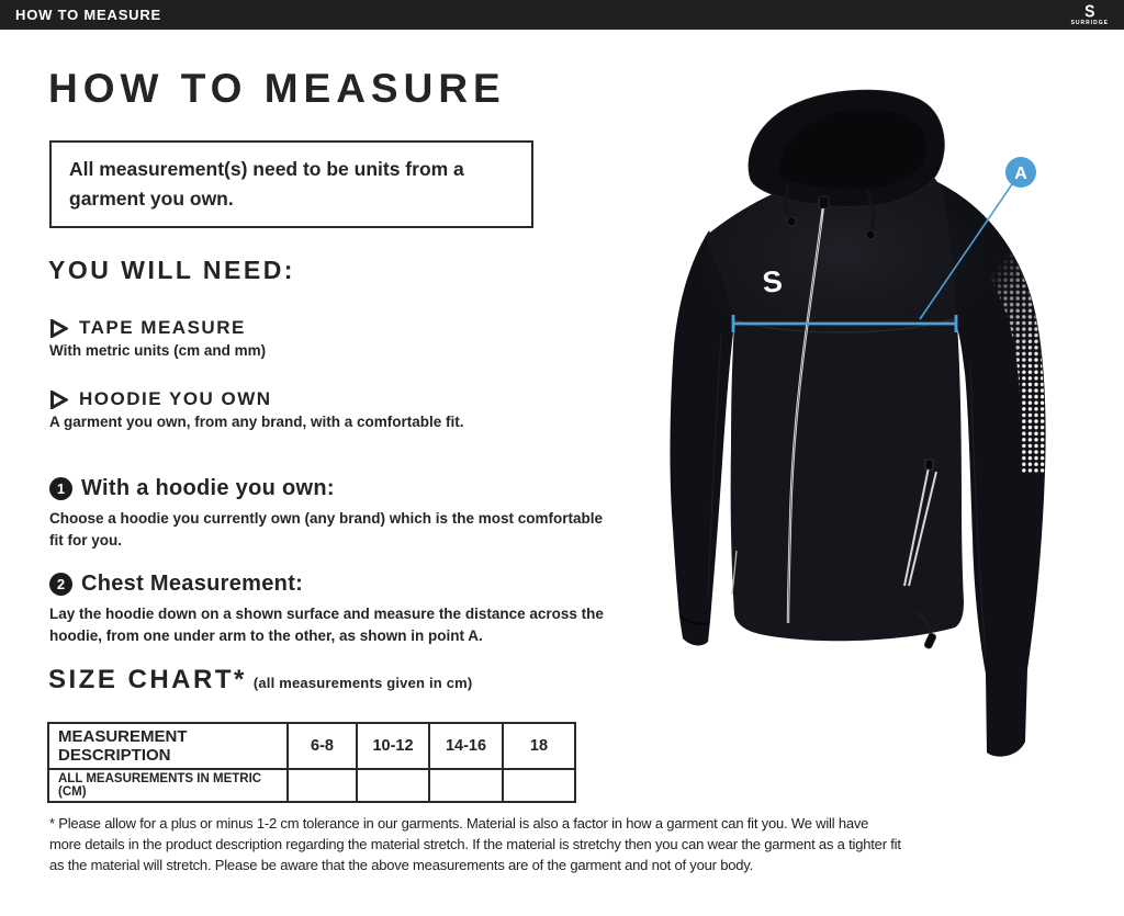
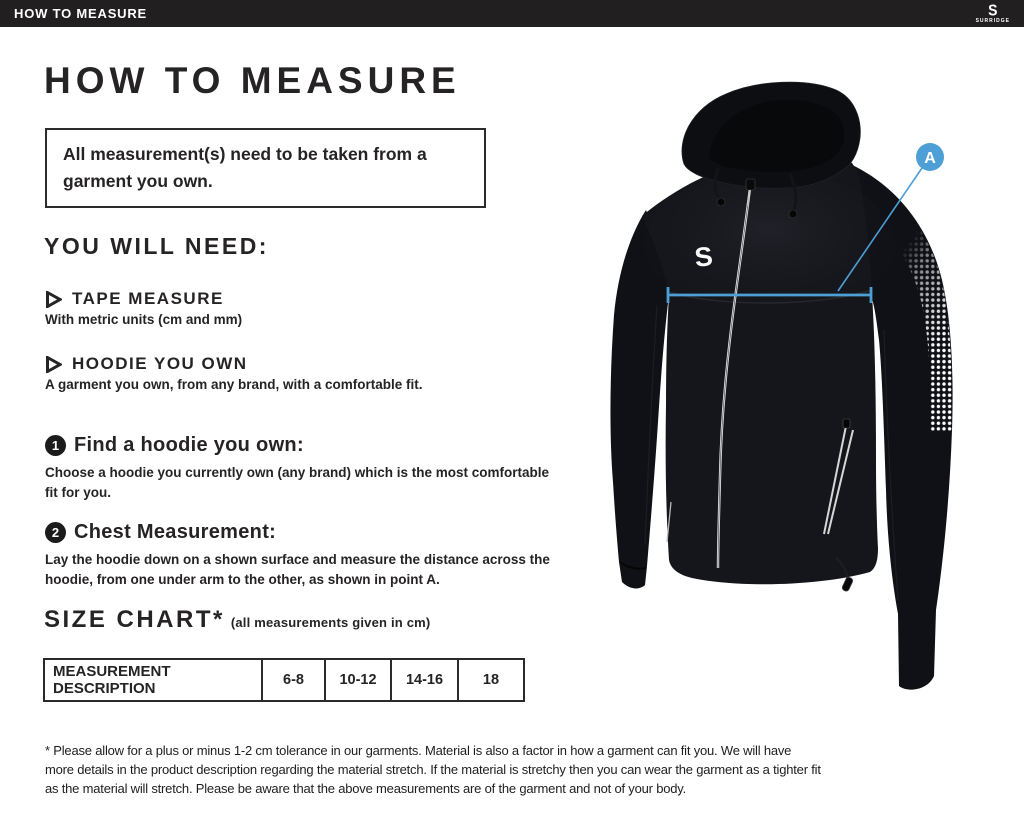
  HOW TO MEASURE
  S
  HOW TO MEASURE
- All measurement(s) need to be units from a garment you own.
+ All measurement(s) need to be taken from a garment you own.
  YOU WILL NEED:
  TAPE MEASURE
  With metric units (cm and mm)
  HOODIE YOU OWN
  A garment you own, from any brand, with a comfortable fit.
  1
- With a hoodie you own:
+ Find a hoodie you own:
  Choose a hoodie you currently own (any brand) which is the most comfortable fit for you.
  2
  Chest Measurement:
  Lay the hoodie down on a shown surface and measure the distance across the hoodie, from one under arm to the other, as shown in point A.
  SIZE CHART* (all measurements given in cm)
  MEASUREMENT DESCRIPTION	6-8	10-12	14-16	18
- ALL MEASUREMENTS IN METRIC (CM)
  * Please allow for a plus or minus 1-2 cm tolerance in our garments. Material is also a factor in how a garment can fit you. We will have more details in the product description regarding the material stretch. If the material is stretchy then you can wear the garment as a tighter fit as the material will stretch. Please be aware that the above measurements are of the garment and not of your body.
  A
